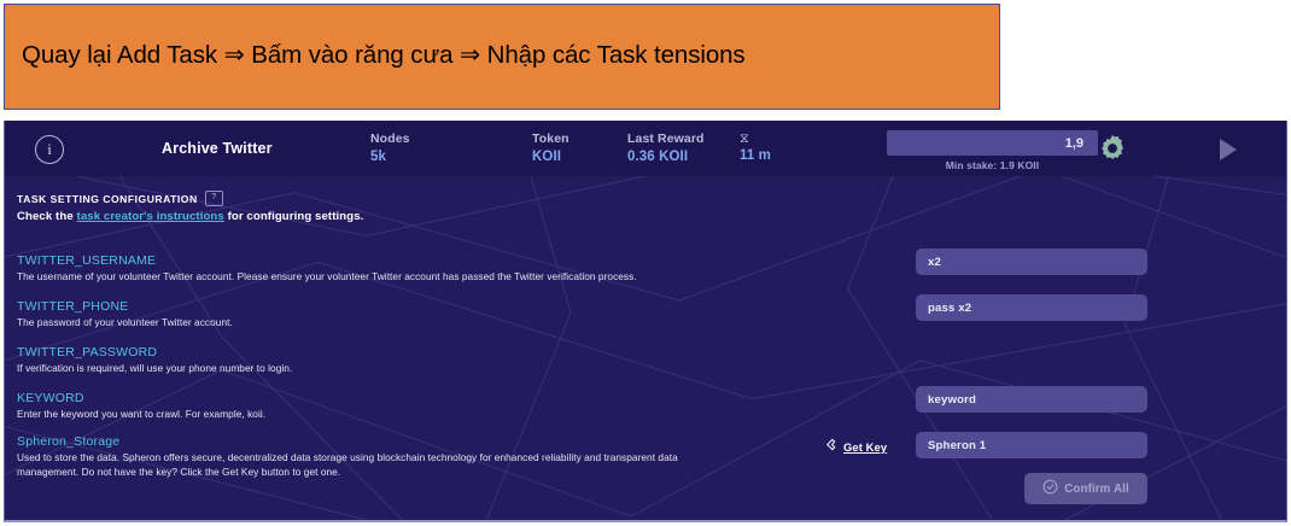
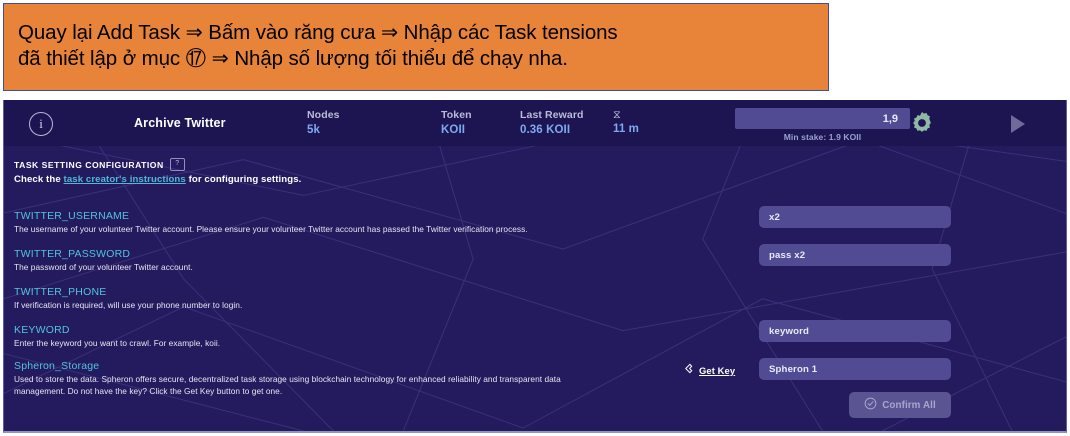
  Quay lại Add Task ⇒ Bấm vào răng cưa ⇒ Nhập các Task tensions
+ đã thiết lập ở mục ⑰ ⇒ Nhập số lượng tối thiểu để chạy nha.
  i
  Archive Twitter
  Nodes
  5k
  Token
  KOII
  Last Reward
  0.36 KOII
  ⧖
  11 m
  1,9
  Min stake: 1.9 KOII
  TASK SETTING CONFIGURATION
  Check the task creator's instructions for configuring settings.
  TWITTER_USERNAME
  The username of your volunteer Twitter account. Please ensure your volunteer Twitter account has passed the Twitter verification process.
  x2
- TWITTER_PHONE
+ TWITTER_PASSWORD
  The password of your volunteer Twitter account.
  pass x2
- TWITTER_PASSWORD
+ TWITTER_PHONE
  If verification is required, will use your phone number to login.
  KEYWORD
  Enter the keyword you want to crawl. For example, koii.
  keyword
  Spheron_Storage
- Used to store the data. Spheron offers secure, decentralized data storage using blockchain technology for enhanced reliability and transparent data management. Do not have the key? Click the Get Key button to get one.
+ Used to store the data. Spheron offers secure, decentralized task storage using blockchain technology for enhanced reliability and transparent data management. Do not have the key? Click the Get Key button to get one.
  Spheron 1
  Get Key
  Confirm All
